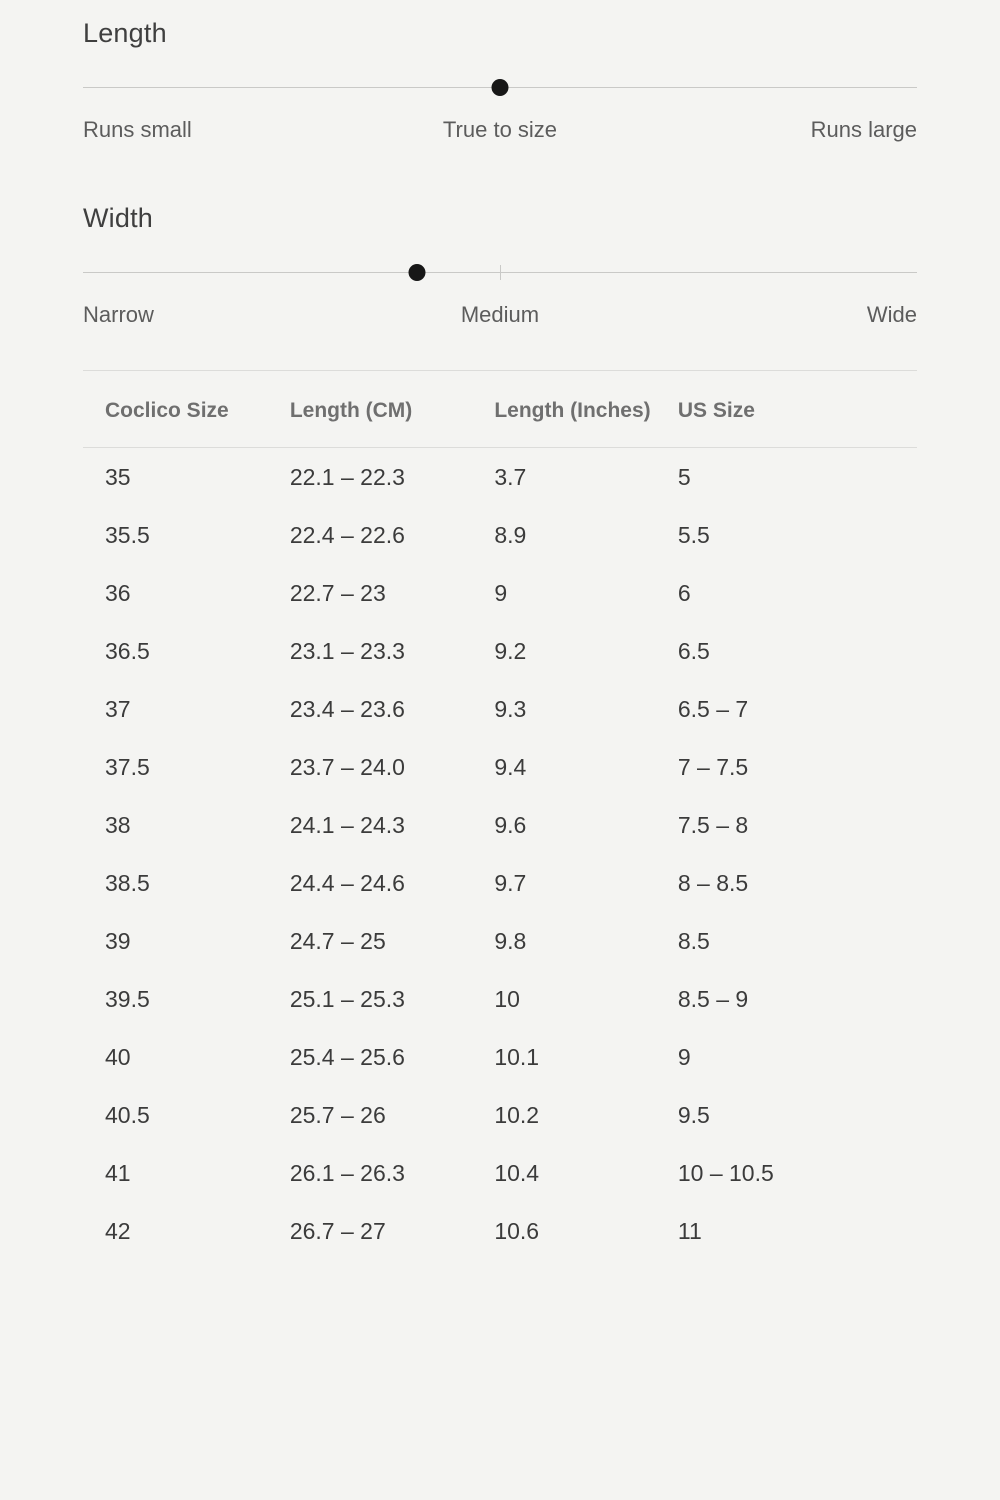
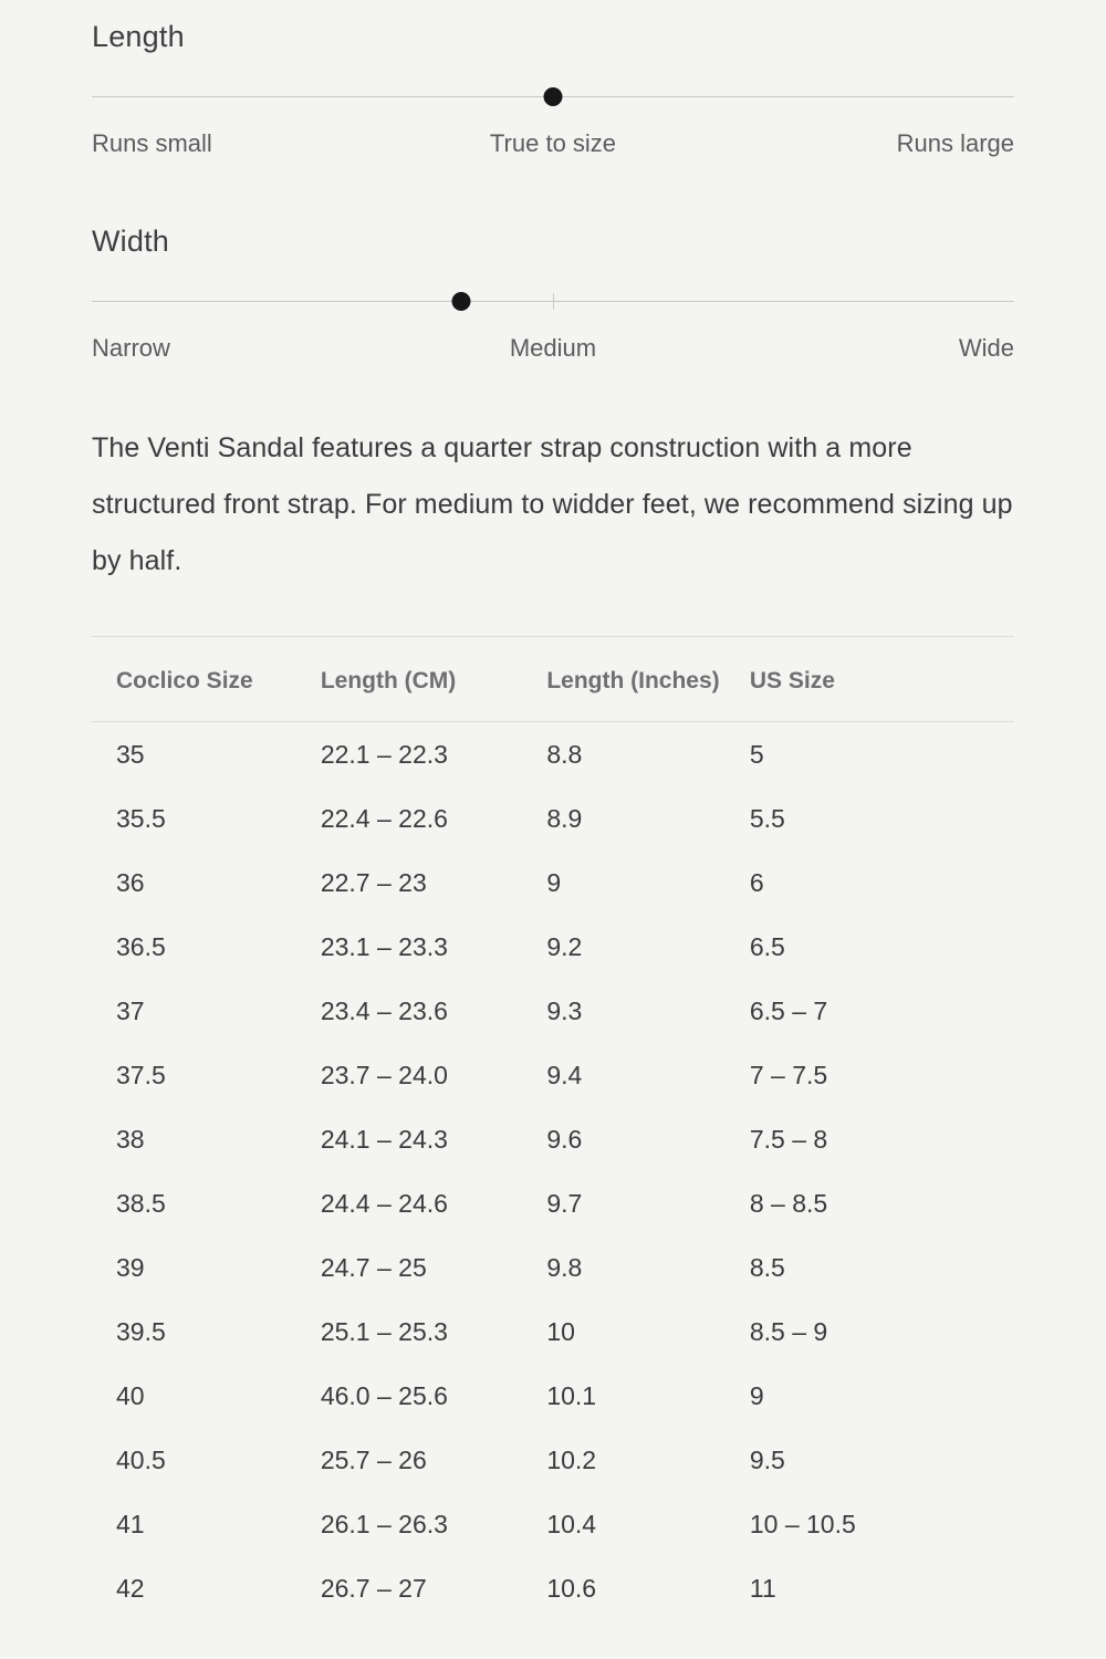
  Length
  Runs small
  True to size
  Runs large
  Width
  Narrow
  Medium
  Wide
+ The Venti Sandal features a quarter strap construction with a more structured front strap. For medium to widder feet, we recommend sizing up by half.
  Coclico Size	Length (CM)	Length (Inches)	US Size
- 35	22.1 – 22.3	3.7	5
+ 35	22.1 – 22.3	8.8	5
  35.5	22.4 – 22.6	8.9	5.5
  36	22.7 – 23	9	6
  36.5	23.1 – 23.3	9.2	6.5
  37	23.4 – 23.6	9.3	6.5 – 7
  37.5	23.7 – 24.0	9.4	7 – 7.5
  38	24.1 – 24.3	9.6	7.5 – 8
  38.5	24.4 – 24.6	9.7	8 – 8.5
  39	24.7 – 25	9.8	8.5
  39.5	25.1 – 25.3	10	8.5 – 9
- 40	25.4 – 25.6	10.1	9
+ 40	46.0 – 25.6	10.1	9
  40.5	25.7 – 26	10.2	9.5
  41	26.1 – 26.3	10.4	10 – 10.5
  42	26.7 – 27	10.6	11
